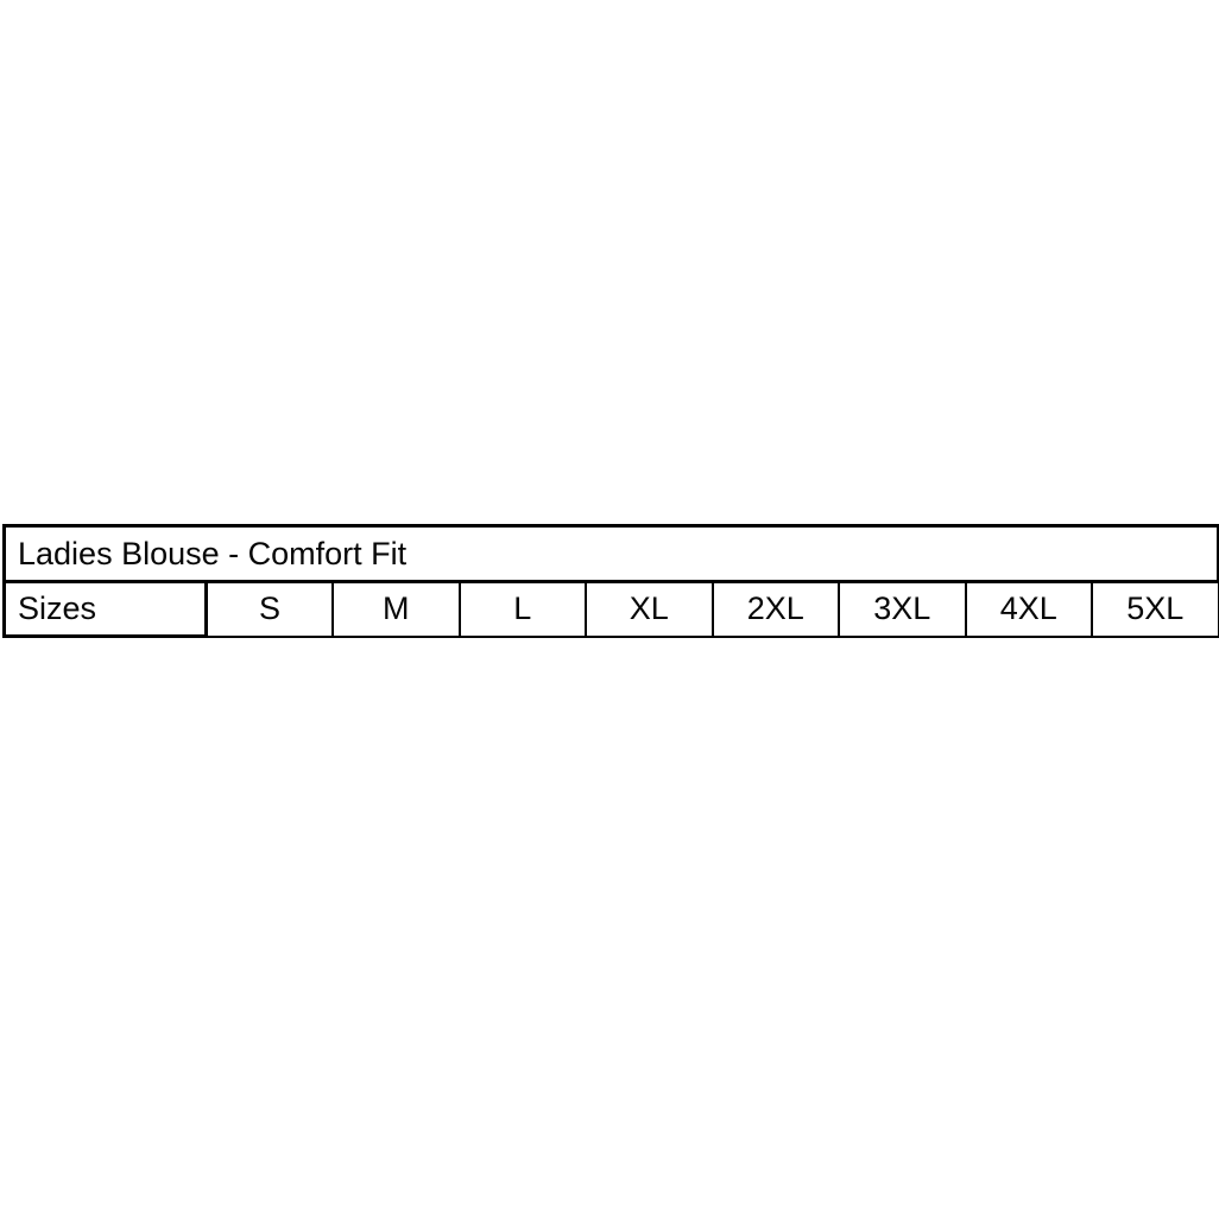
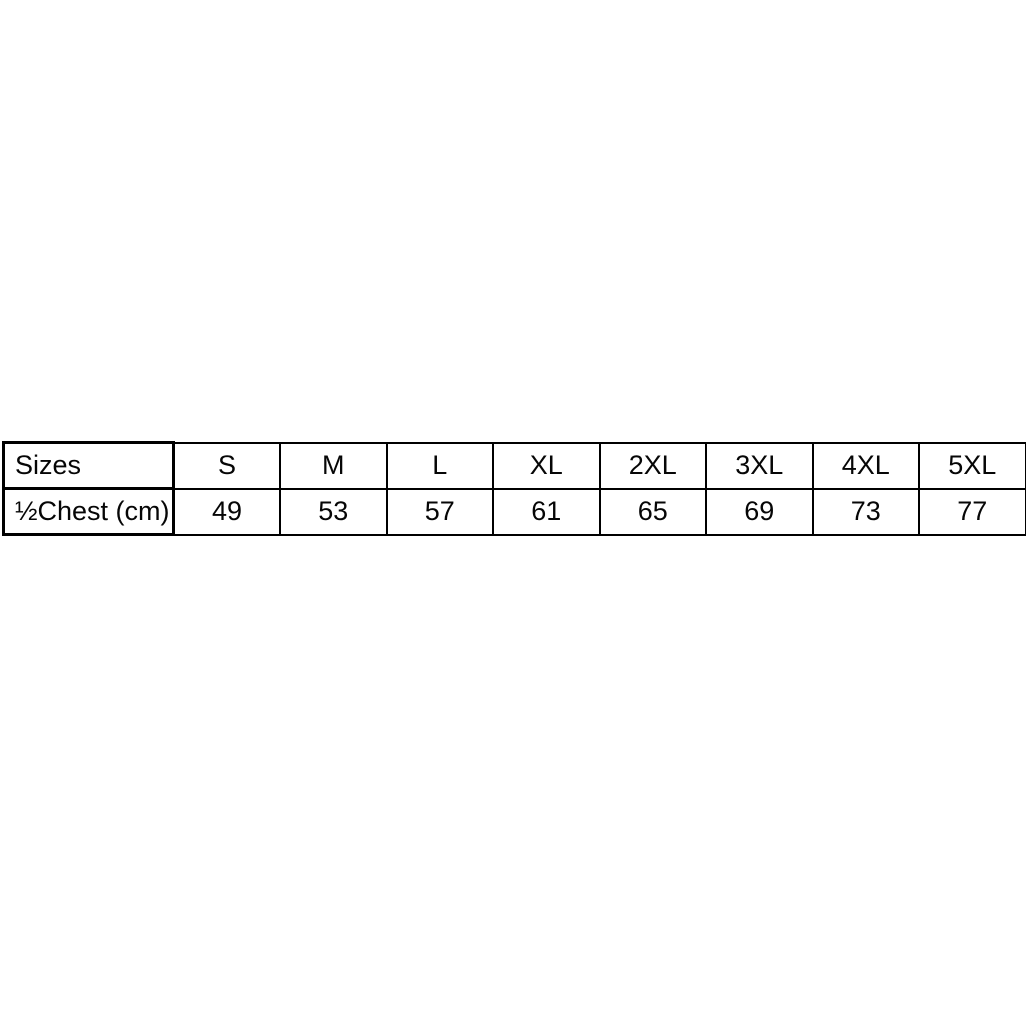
- Ladies Blouse - Comfort Fit
  Sizes	S	M	L	XL	2XL	3XL	4XL	5XL
+ ½Chest (cm)	49	53	57	61	65	69	73	77
